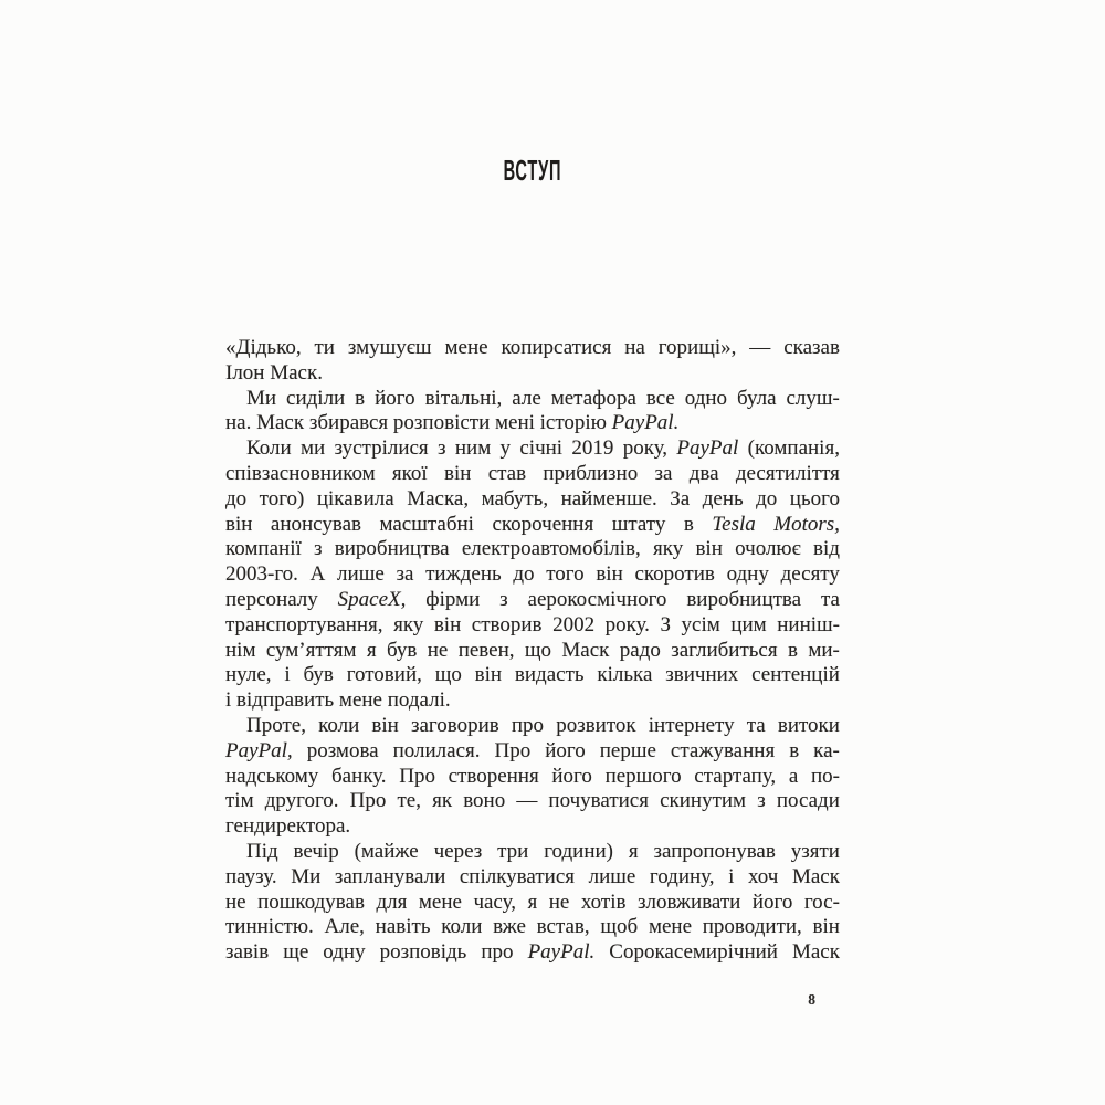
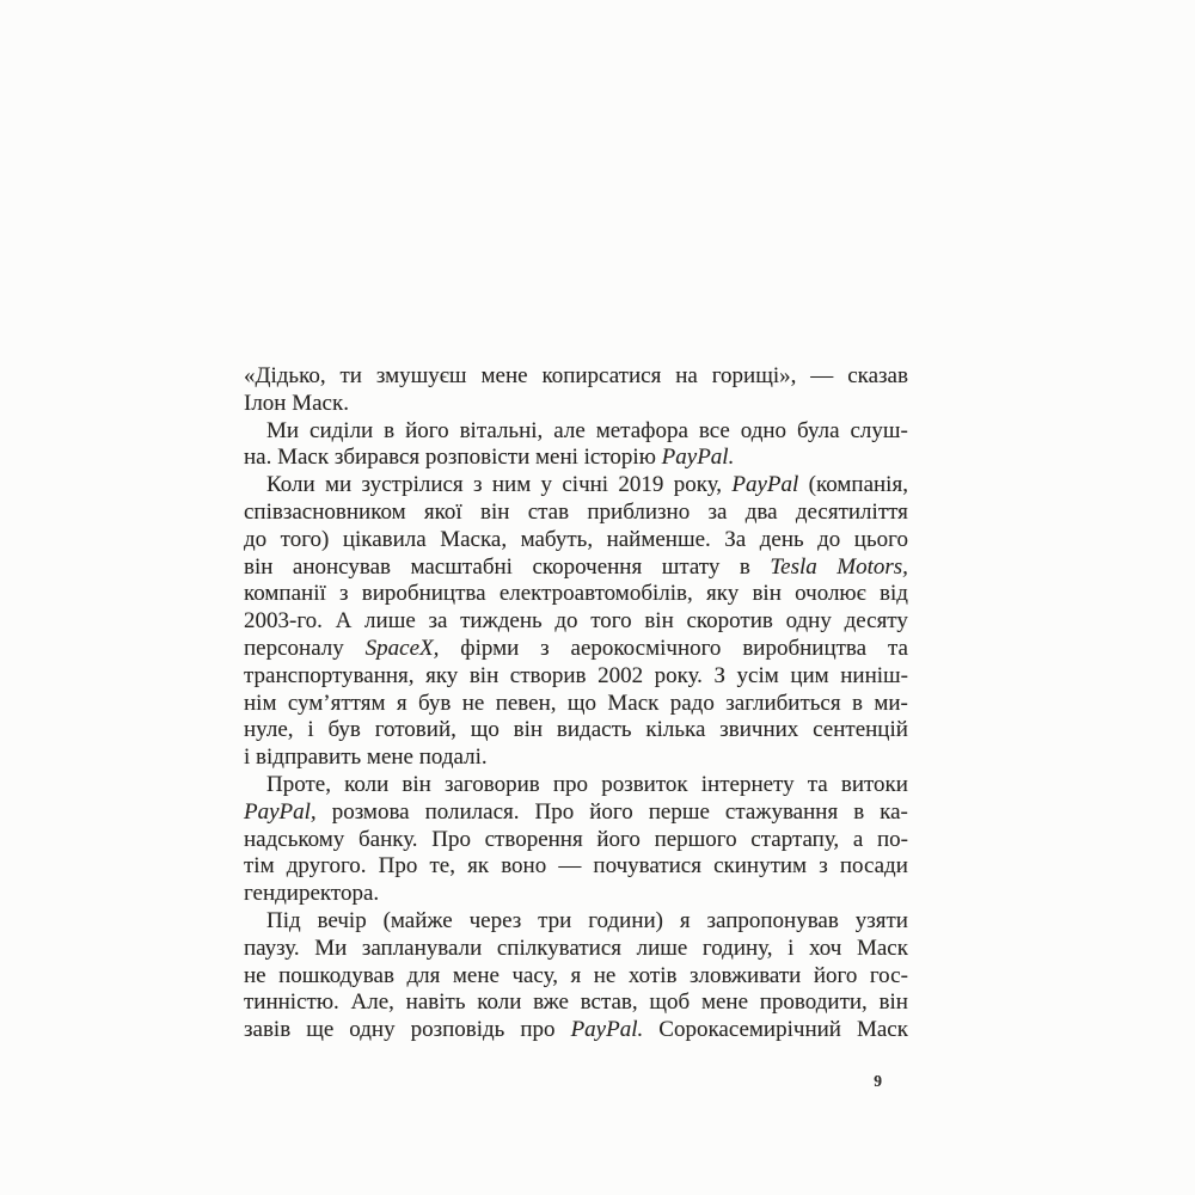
- ВСТУП
  «Дідько,
  ти
  змушуєш
  мене
  копирсатися
  на
  горищі»,
  —
  сказав
  Ілон Маск.
  Ми
  сиділи
  в
  його
  вітальні,
  але
  метафора
  все
  одно
  була
  слуш-
  на. Маск збирався розповісти мені історію PayPal.
  Коли
  ми
  зустрілися
  з
  ним
  у
  січні
  2019
  року,
  PayPal
  (компанія,
  співзасновником
  якої
  він
  став
  приблизно
  за
  два
  десятиліття
  до
  того)
  цікавила
  Маска,
  мабуть,
  найменше.
  За
  день
  до
  цього
  він
  анонсував
  масштабні
  скорочення
  штату
  в
  Tesla
  Motors,
  компанії
  з
  виробництва
  електроавтомобілів,
  яку
  він
  очолює
  від
  2003-го.
  А
  лише
  за
  тиждень
  до
  того
  він
  скоротив
  одну
  десяту
  персоналу
  SpaceX,
  фірми
  з
  аерокосмічного
  виробництва
  та
  транспортування,
  яку
  він
  створив
  2002
  року.
  З
  усім
  цим
  ниніш-
  нім
  сум’яттям
  я
  був
  не
  певен,
  що
  Маск
  радо
  заглибиться
  в
  ми-
  нуле,
  і
  був
  готовий,
  що
  він
  видасть
  кілька
  звичних
  сентенцій
  і відправить мене подалі.
  Проте,
  коли
  він
  заговорив
  про
  розвиток
  інтернету
  та
  витоки
  PayPal,
  розмова
  полилася.
  Про
  його
  перше
  стажування
  в
  ка-
  надському
  банку.
  Про
  створення
  його
  першого
  стартапу,
  а
  по-
  тім
  другого.
  Про
  те,
  як
  воно
  —
  почуватися
  скинутим
  з
  посади
  гендиректора.
  Під
  вечір
  (майже
  через
  три
  години)
  я
  запропонував
  узяти
  паузу.
  Ми
  запланували
  спілкуватися
  лише
  годину,
  і
  хоч
  Маск
  не
  пошкодував
  для
  мене
  часу,
  я
  не
  хотів
  зловживати
  його
  гос-
  тинністю.
  Але,
  навіть
  коли
  вже
  встав,
  щоб
  мене
  проводити,
  він
  завів
  ще
  одну
  розповідь
  про
  PayPal.
  Сорокасемирічний
  Маск
- 8
+ 9
